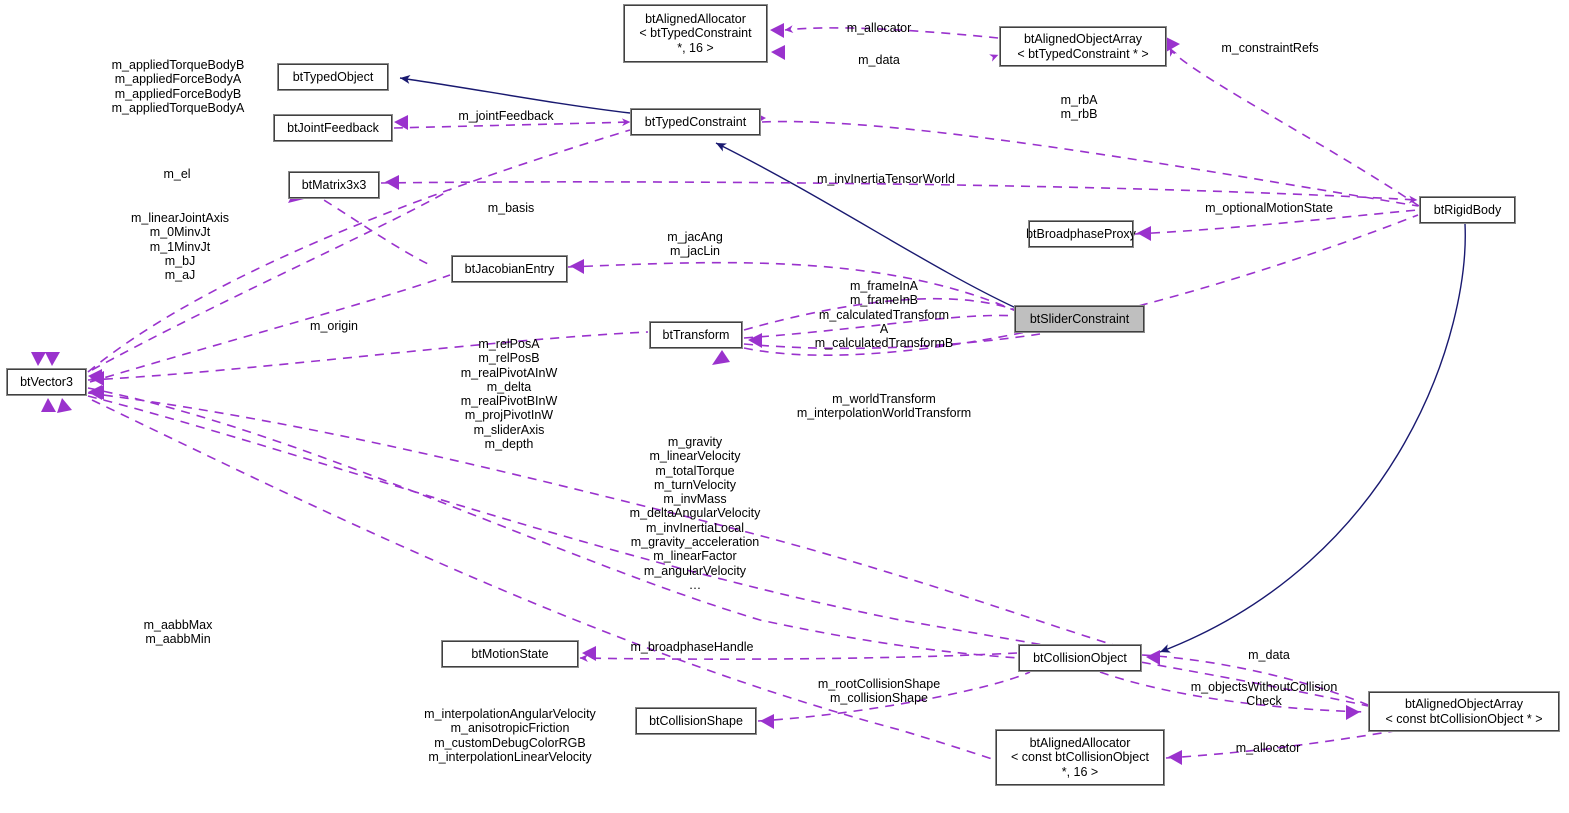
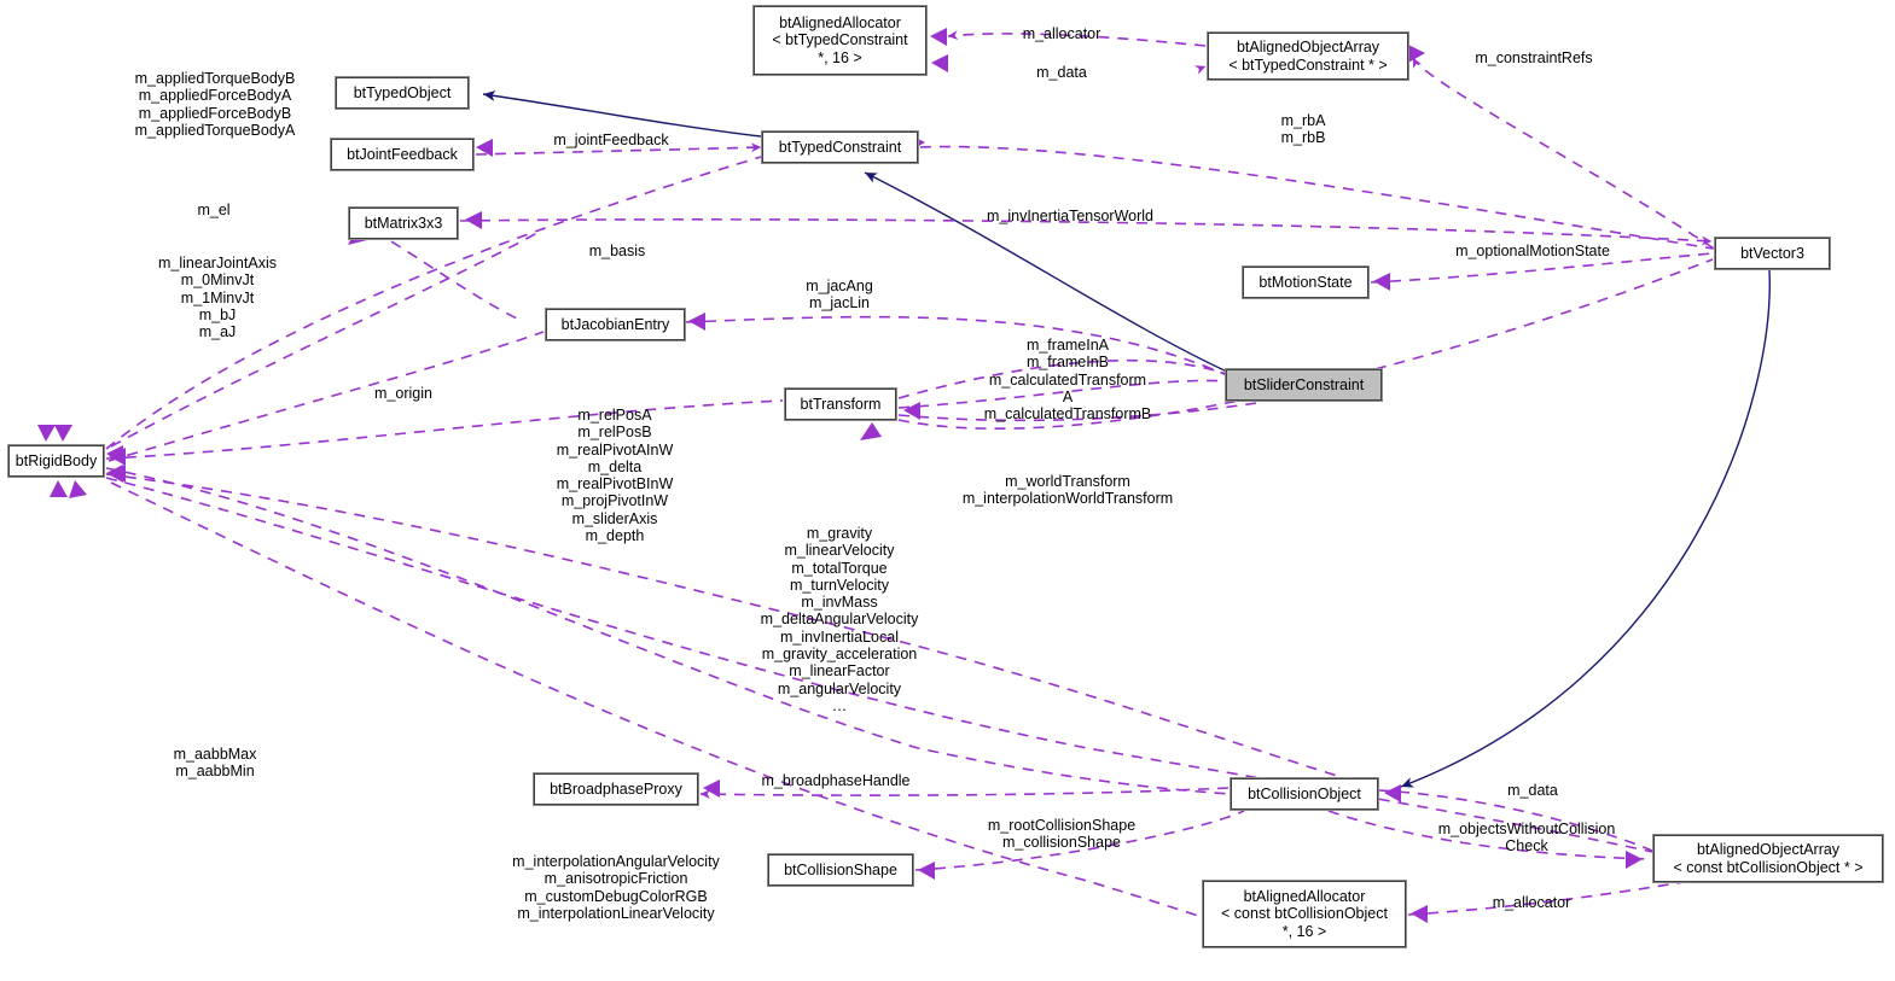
  btAlignedAllocator
  < btTypedConstraint
  *, 16 >
  btAlignedObjectArray
  < btTypedConstraint * >
  btTypedObject
  btJointFeedback
  btTypedConstraint
  btMatrix3x3
- btRigidBody
+ btVector3
- btBroadphaseProxy
+ btMotionState
  btJacobianEntry
  btSliderConstraint
  btTransform
- btVector3
+ btRigidBody
- btMotionState
+ btBroadphaseProxy
  btCollisionObject
  btAlignedObjectArray
  < const btCollisionObject * >
  btCollisionShape
  btAlignedAllocator
  < const btCollisionObject
  *, 16 >
  m_appliedTorqueBodyB
  m_appliedForceBodyA
  m_appliedForceBodyB
  m_appliedTorqueBodyA
  m_allocator
  m_data
  m_constraintRefs
  m_jointFeedback
  m_rbA
  m_rbB
  m_el
  m_invInertiaTensorWorld
  m_optionalMotionState
  m_basis
  m_linearJointAxis
  m_0MinvJt
  m_1MinvJt
  m_bJ
  m_aJ
  m_jacAng
  m_jacLin
  m_frameInA
  m_frameInB
  m_calculatedTransform
  A
  m_calculatedTransformB
  m_origin
  m_relPosA
  m_relPosB
  m_realPivotAInW
  m_delta
  m_realPivotBInW
  m_projPivotInW
  m_sliderAxis
  m_depth
  m_worldTransform
  m_interpolationWorldTransform
  m_gravity
  m_linearVelocity
  m_totalTorque
  m_turnVelocity
  m_invMass
  m_deltaAngularVelocity
  m_invInertiaLocal
  m_gravity_acceleration
  m_linearFactor
  m_angularVelocity
  …
  m_aabbMax
  m_aabbMin
  m_broadphaseHandle
  m_data
  m_rootCollisionShape
  m_collisionShape
  m_objectsWithoutCollision
  Check
  m_interpolationAngularVelocity
  m_anisotropicFriction
  m_customDebugColorRGB
  m_interpolationLinearVelocity
  m_allocator
